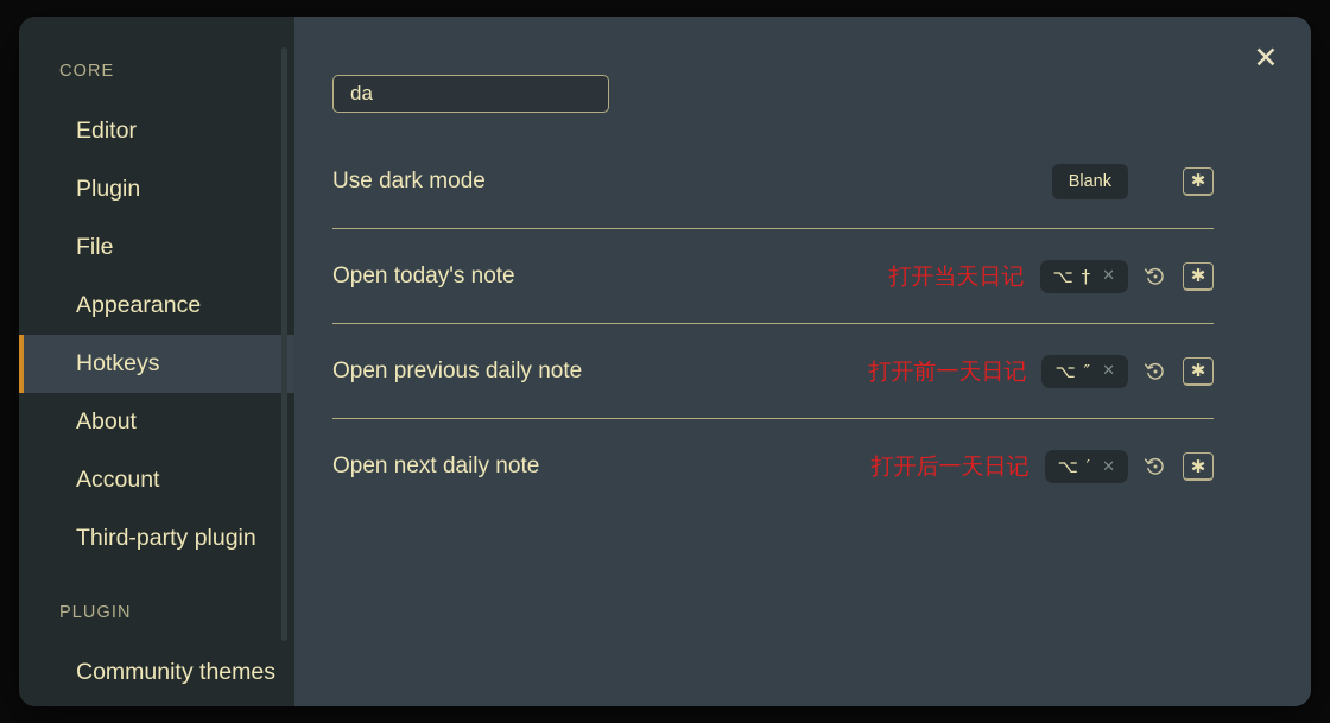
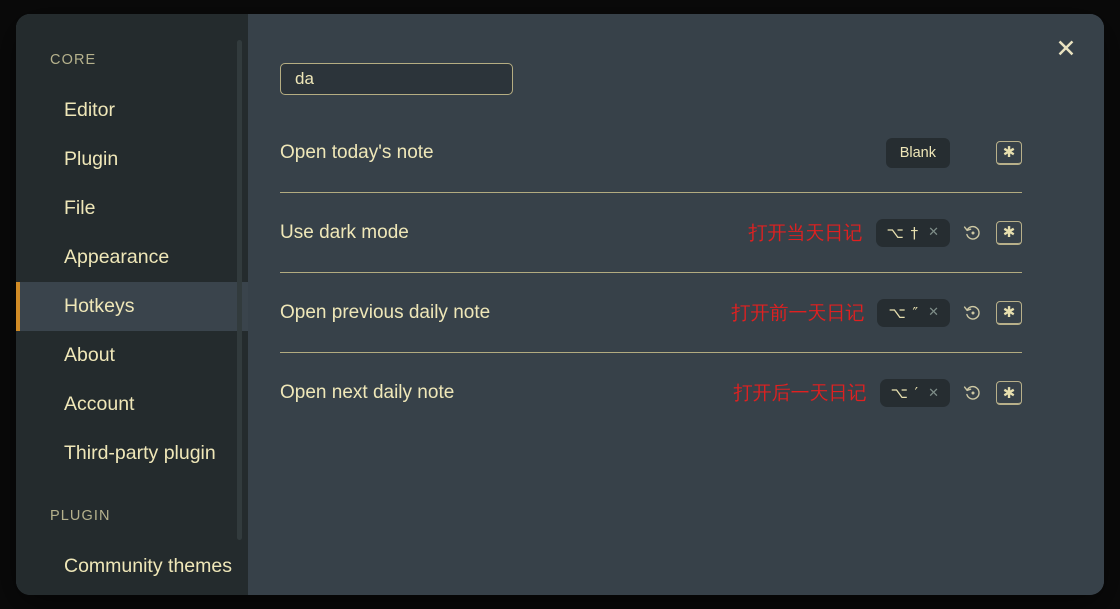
  CORE
  Editor
  Plugin
  File
  Appearance
  Hotkeys
  About
  Account
  Third-party plugin
  PLUGIN
  Community themes
  ✕
  da
- Use dark mode
+ Open today's note
  Blank
  ✱
- Open today's note
+ Use dark mode
  打开当天日记
  ⌥ †
  ✕
  ✱
  Open previous daily note
  打开前一天日记
  ⌥ ″
  ✕
  ✱
  Open next daily note
  打开后一天日记
  ⌥ ′
  ✕
  ✱
